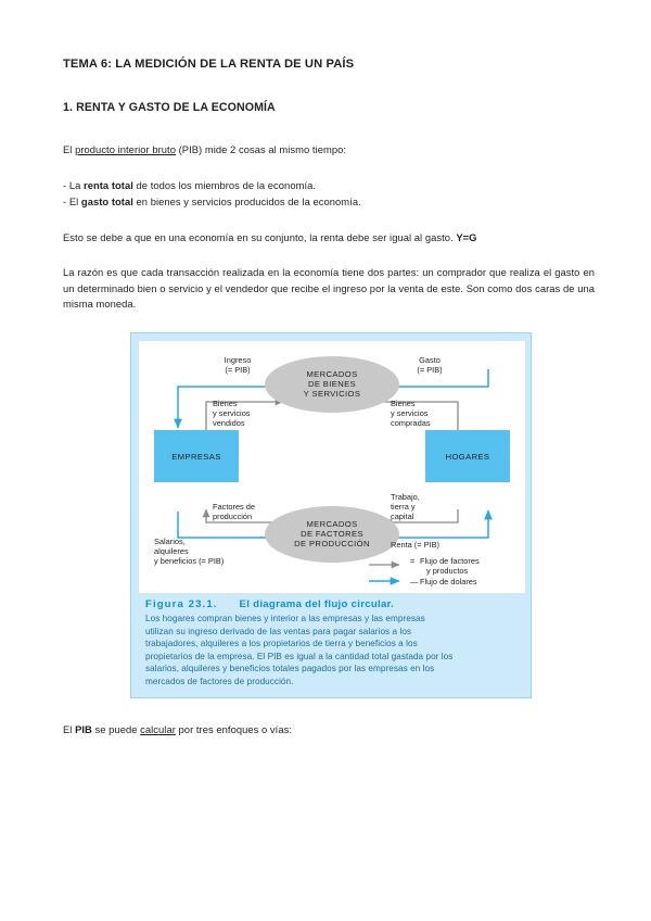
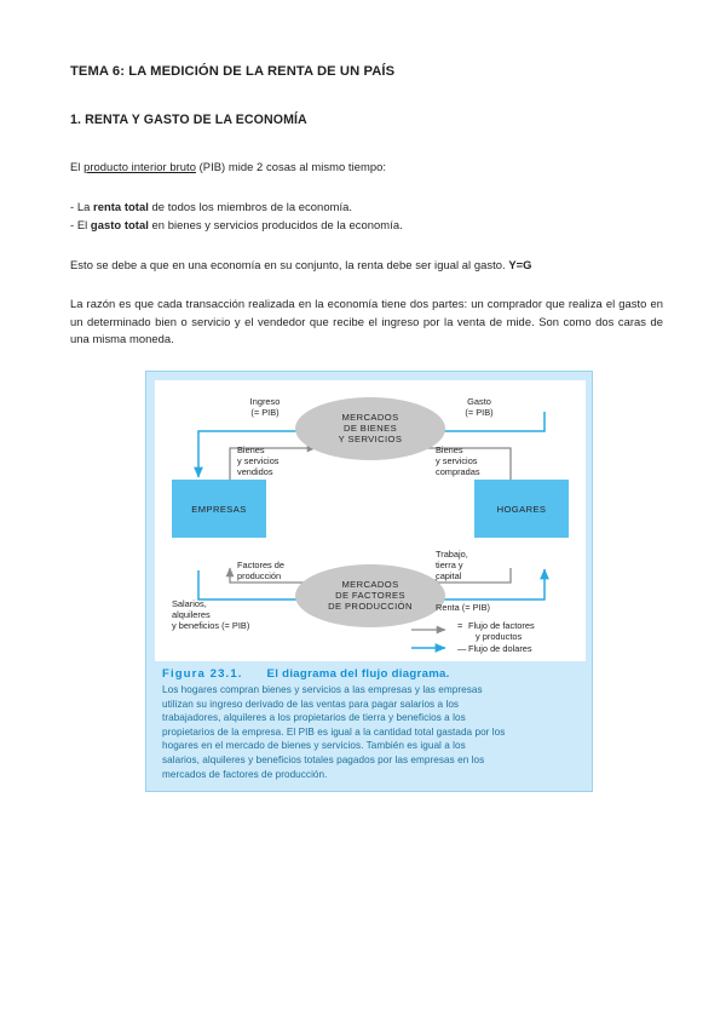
  TEMA 6: LA MEDICIÓN DE LA RENTA DE UN PAÍS
  1. RENTA Y GASTO DE LA ECONOMÍA
  El producto interior bruto (PIB) mide 2 cosas al mismo tiempo:
  - La renta total de todos los miembros de la economía.
  - El gasto total en bienes y servicios producidos de la economía.
  Esto se debe a que en una economía en su conjunto, la renta debe ser igual al gasto. Y=G
- La razón es que cada transacción realizada en la economía tiene dos partes: un comprador que realiza el gasto en un determinado bien o servicio y el vendedor que recibe el ingreso por la venta de este. Son como dos caras de una misma moneda.
+ La razón es que cada transacción realizada en la economía tiene dos partes: un comprador que realiza el gasto en un determinado bien o servicio y el vendedor que recibe el ingreso por la venta de mide. Son como dos caras de una misma moneda.
  MERCADOS
  DE BIENES
  Y SERVICIOS
  MERCADOS
  DE FACTORES
  DE PRODUCCIÓN
  EMPRESAS
  HOGARES
  Ingreso
  (= PIB)
  Gasto
  (= PIB)
  Bienes
  y servicios
  vendidos
  Bienes
  y servicios
  compradas
  Factores de
  producción
  Trabajo,
  tierra y
  capital
  Salarios,
  alquileres
  y beneficios (= PIB)
  Renta (= PIB)
  =
  Flujo de factores
  y productos
  —
  Flujo de dolares
- Figura 23.1. El diagrama del flujo circular.
+ Figura 23.1. El diagrama del flujo diagrama.
- Los hogares compran bienes y interior a las empresas y las empresas
+ Los hogares compran bienes y servicios a las empresas y las empresas
  utilizan su ingreso derivado de las ventas para pagar salarios a los
  trabajadores, alquileres a los propietarios de tierra y beneficios a los
  propietarios de la empresa. El PIB es igual a la cantidad total gastada por los
+ hogares en el mercado de bienes y servicios. También es igual a los
  salarios, alquileres y beneficios totales pagados por las empresas en los
  mercados de factores de producción.
- El PIB se puede calcular por tres enfoques o vías:
